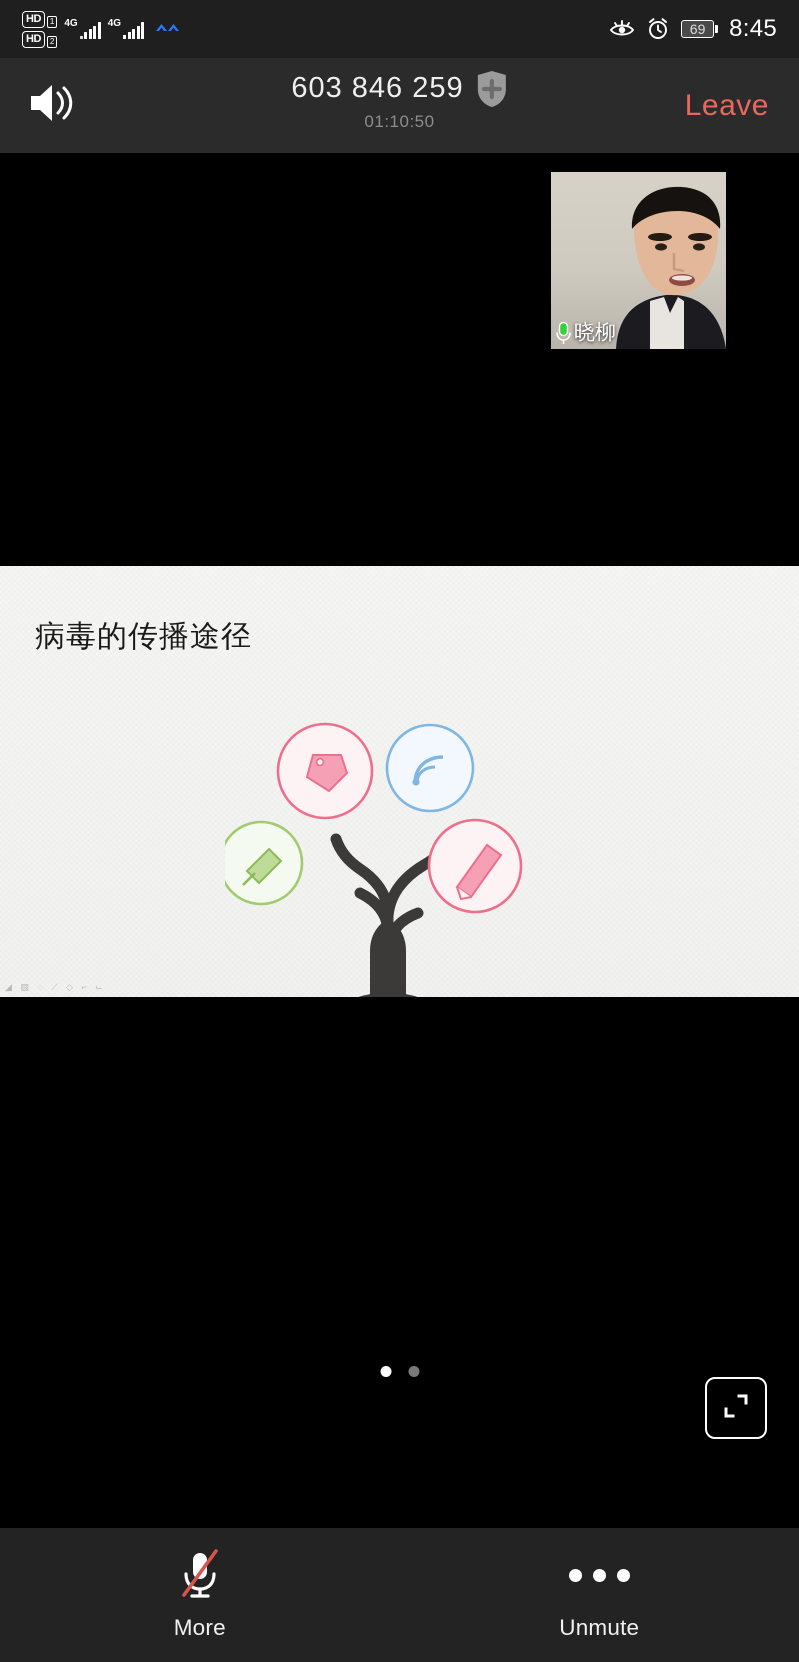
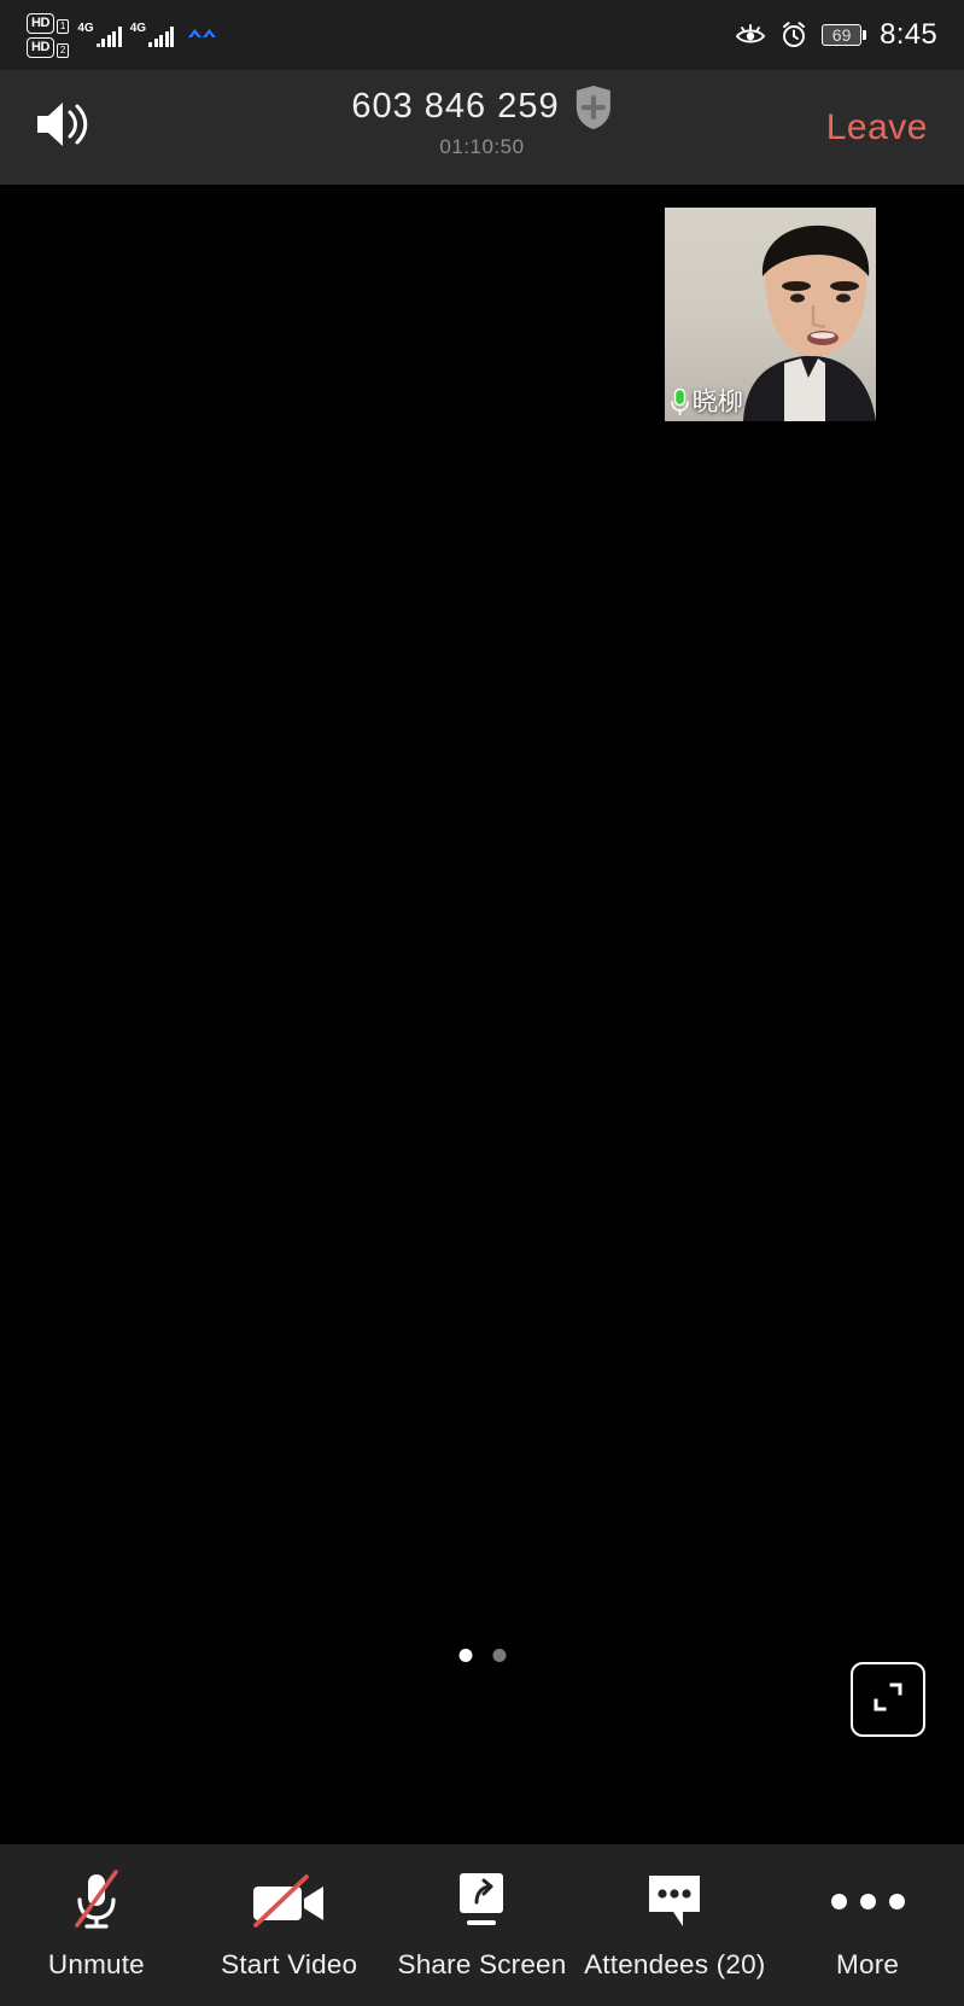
  HD
  1
  HD
  2
  4G
  4G
  69
  8:45
  603 846 259
  01:10:50
  Leave
  晓柳
- 病毒的传播途径
- ◢ ▨ ◌ ⟋ ◇ ⌐ ⌙
- More
+ Unmute
+ Start Video
+ Share Screen
+ Attendees (20)
- Unmute
+ More
